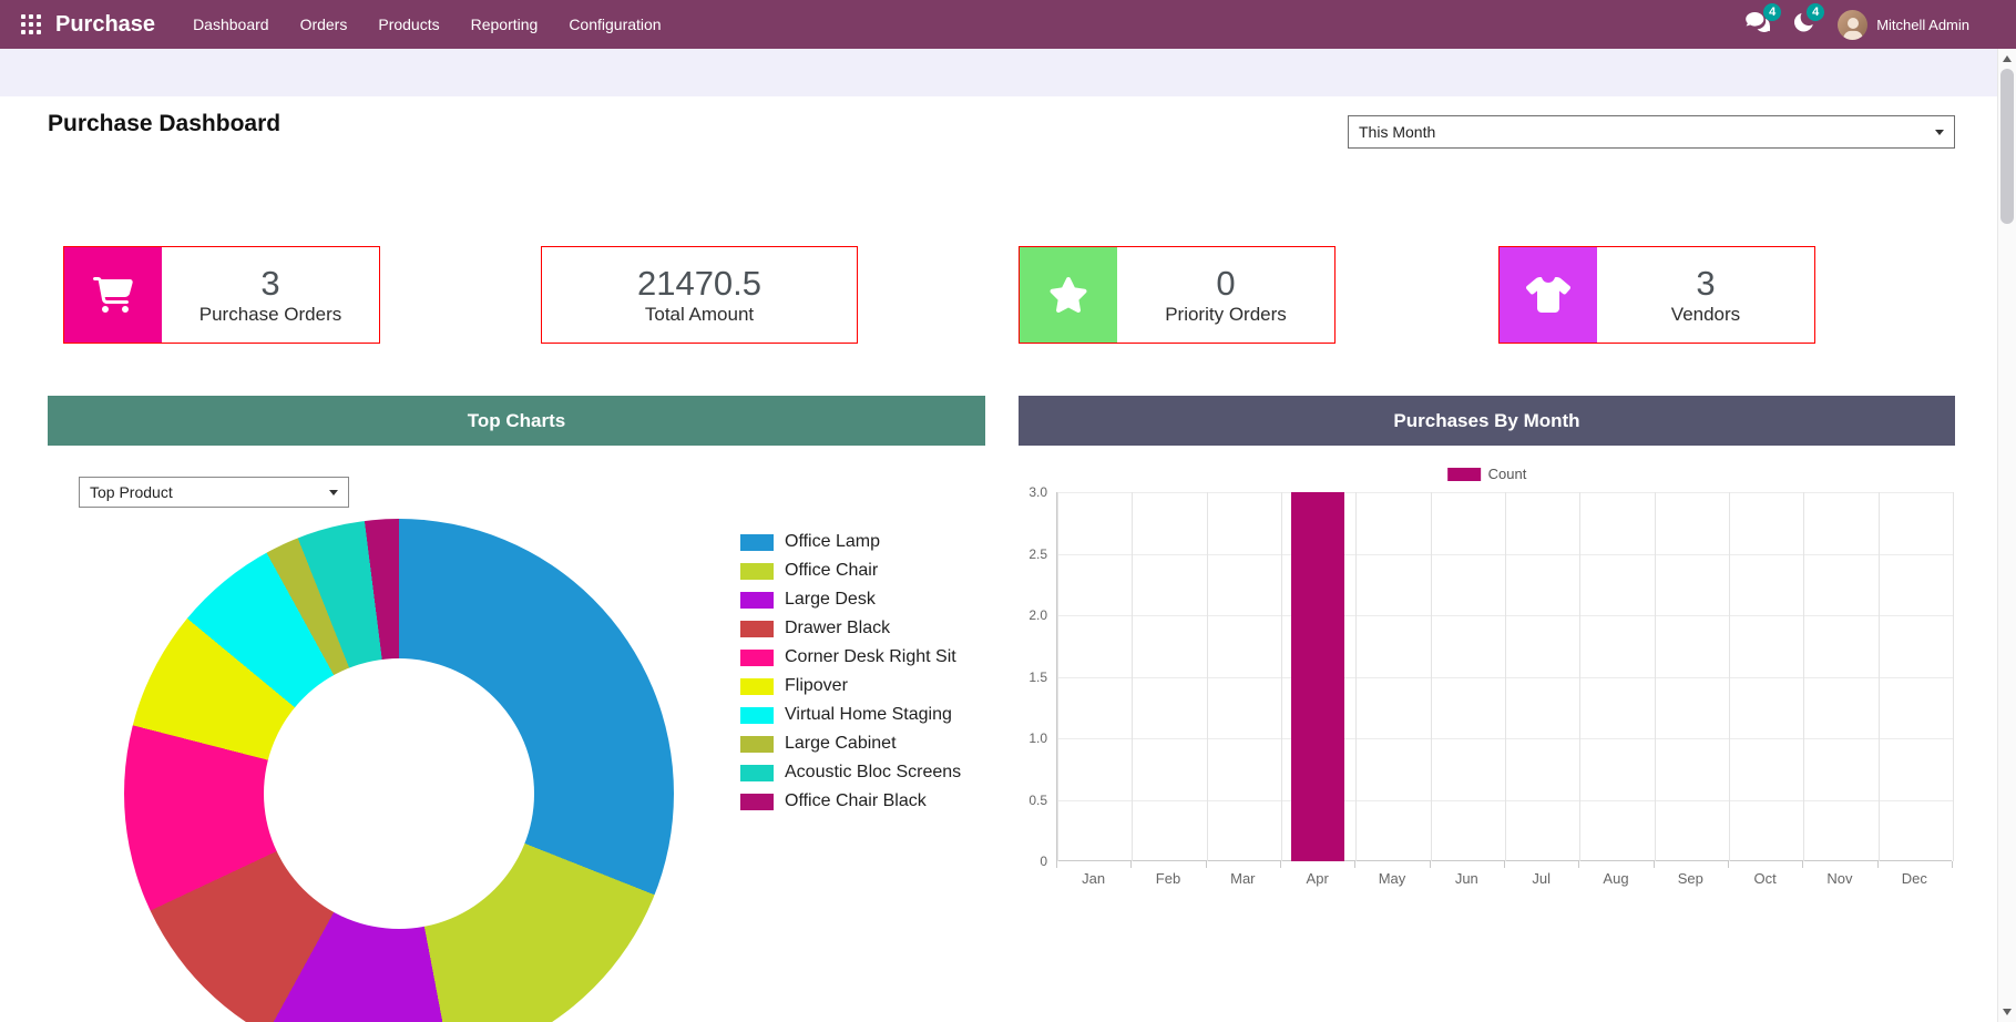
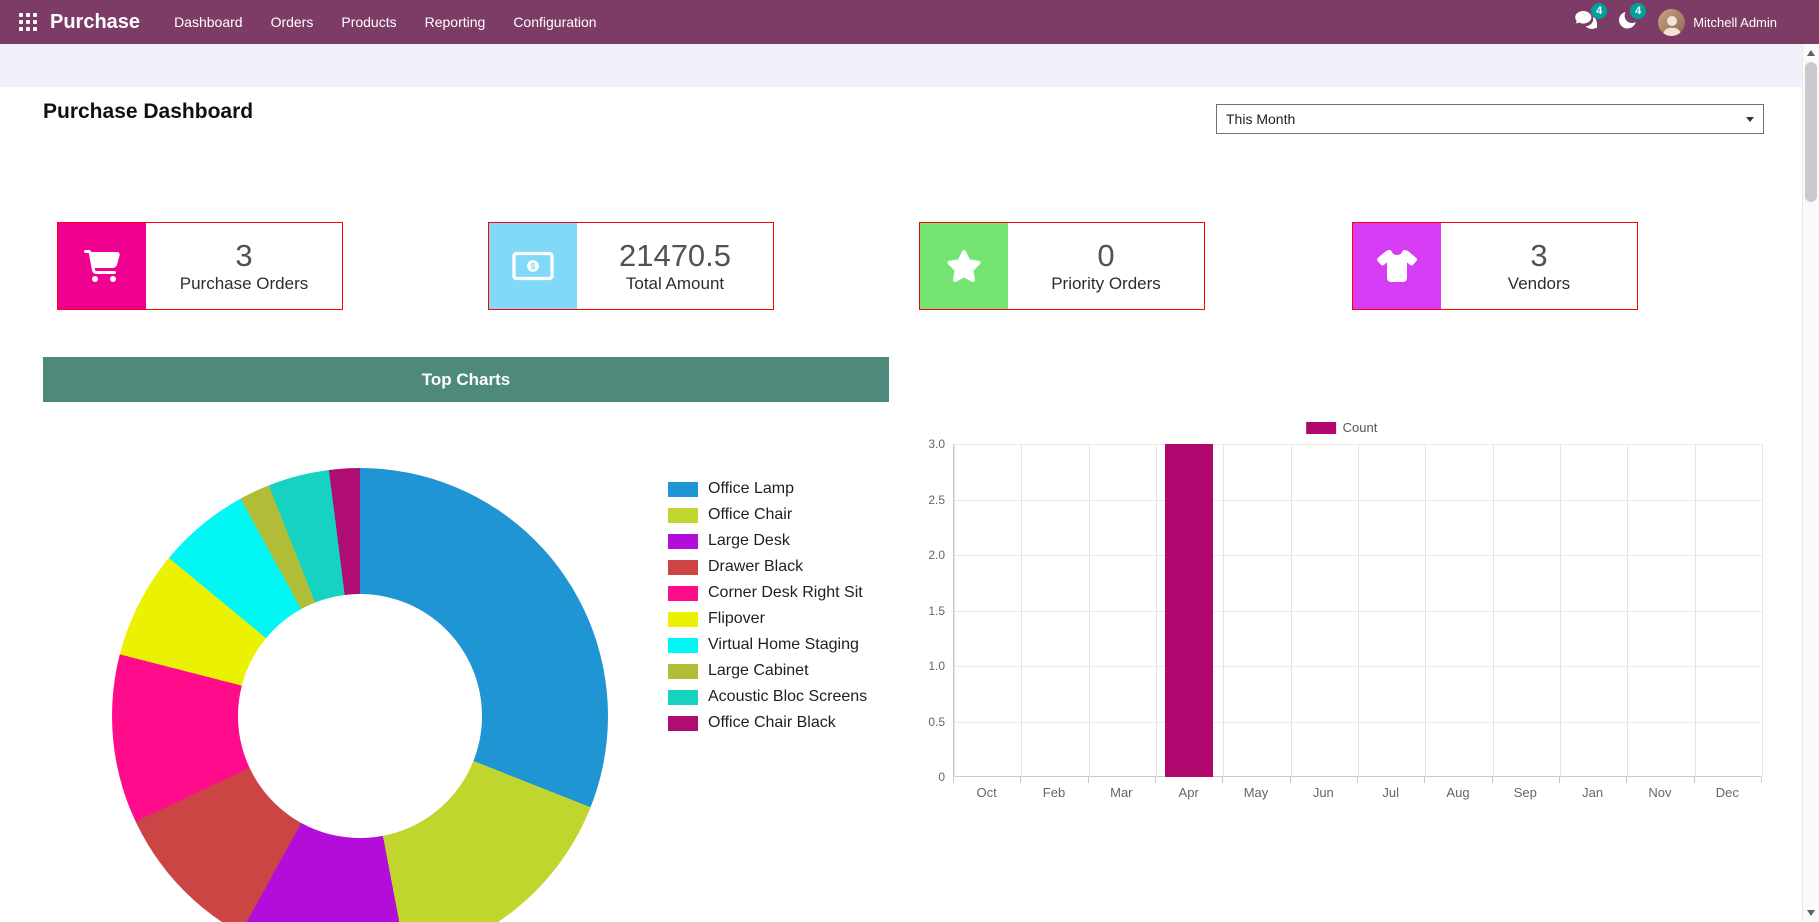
  Purchase
  Dashboard
  Orders
  Products
  Reporting
  Configuration
  4
  4
  Mitchell Admin
  Purchase Dashboard
  This Month
  3
  Purchase Orders
+ $
  21470.5
  Total Amount
  0
  Priority Orders
  3
  Vendors
  Top Charts
- Purchases By Month
- Top Product
  Office Lamp
  Office Chair
  Large Desk
  Drawer Black
  Corner Desk Right Sit
  Flipover
  Virtual Home Staging
  Large Cabinet
  Acoustic Bloc Screens
  Office Chair Black
  Count
  0
  0.5
  1.0
  1.5
  2.0
  2.5
  3.0
- Jan
+ Oct
  Feb
  Mar
  Apr
  May
  Jun
  Jul
  Aug
  Sep
- Oct
+ Jan
  Nov
  Dec
